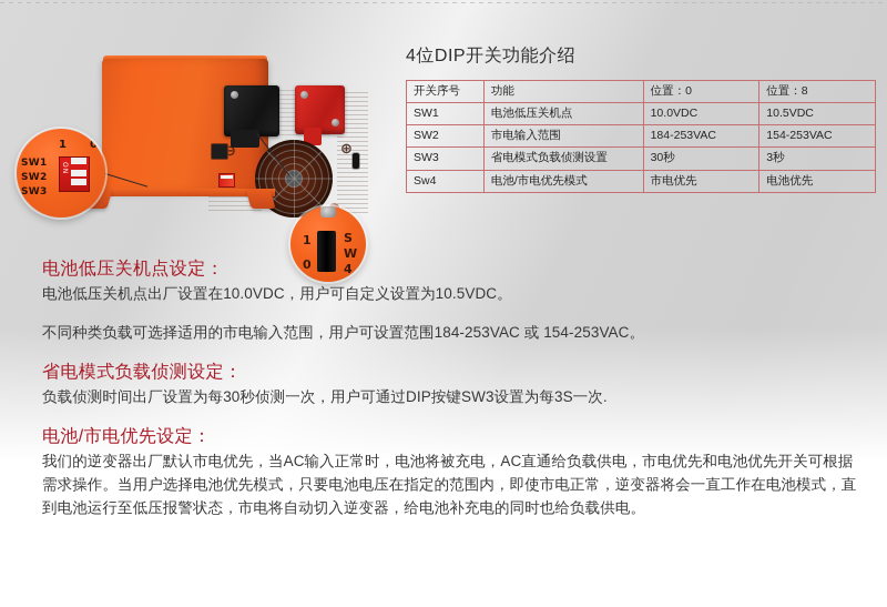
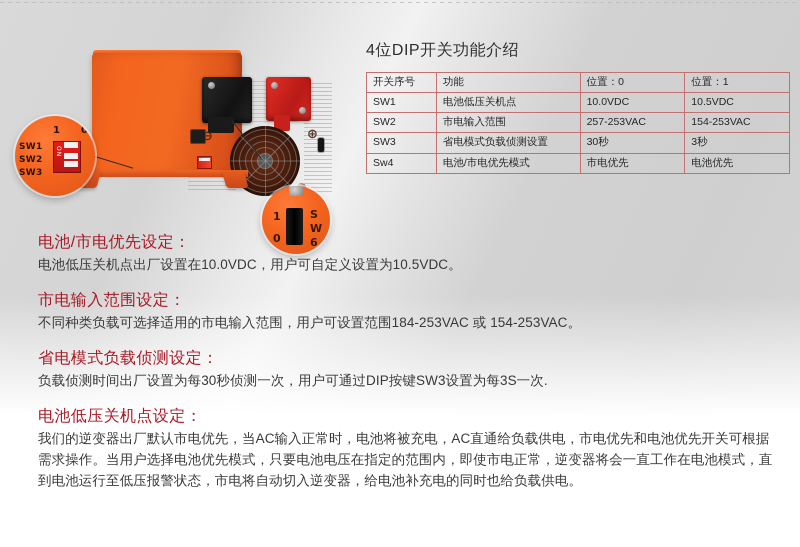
  ⊖
  ⊕
  1
  0
  SW1
  SW2
  SW3
  1
  0
  S
  W
- 4
+ 6
  4位DIP开关功能介绍
- 开关序号	功能	位置：0	位置：8
+ 开关序号	功能	位置：0	位置：1
  SW1	电池低压关机点	10.0VDC	10.5VDC
- SW2	市电输入范围	184-253VAC	154-253VAC
+ SW2	市电输入范围	257-253VAC	154-253VAC
  SW3	省电模式负载侦测设置	30秒	3秒
  Sw4	电池/市电优先模式	市电优先	电池优先
- 电池低压关机点设定：
+ 电池/市电优先设定：
  电池低压关机点出厂设置在10.0VDC，用户可自定义设置为10.5VDC。
+ 市电输入范围设定：
  不同种类负载可选择适用的市电输入范围，用户可设置范围184-253VAC 或 154-253VAC。
  省电模式负载侦测设定：
  负载侦测时间出厂设置为每30秒侦测一次，用户可通过DIP按键SW3设置为每3S一次.
- 电池/市电优先设定：
+ 电池低压关机点设定：
  我们的逆变器出厂默认市电优先，当AC输入正常时，电池将被充电，AC直通给负载供电，市电优先和电池优先开关可根据需求操作。当用户选择电池优先模式，只要电池电压在指定的范围内，即使市电正常，逆变器将会一直工作在电池模式，直到电池运行至低压报警状态，市电将自动切入逆变器，给电池补充电的同时也给负载供电。
